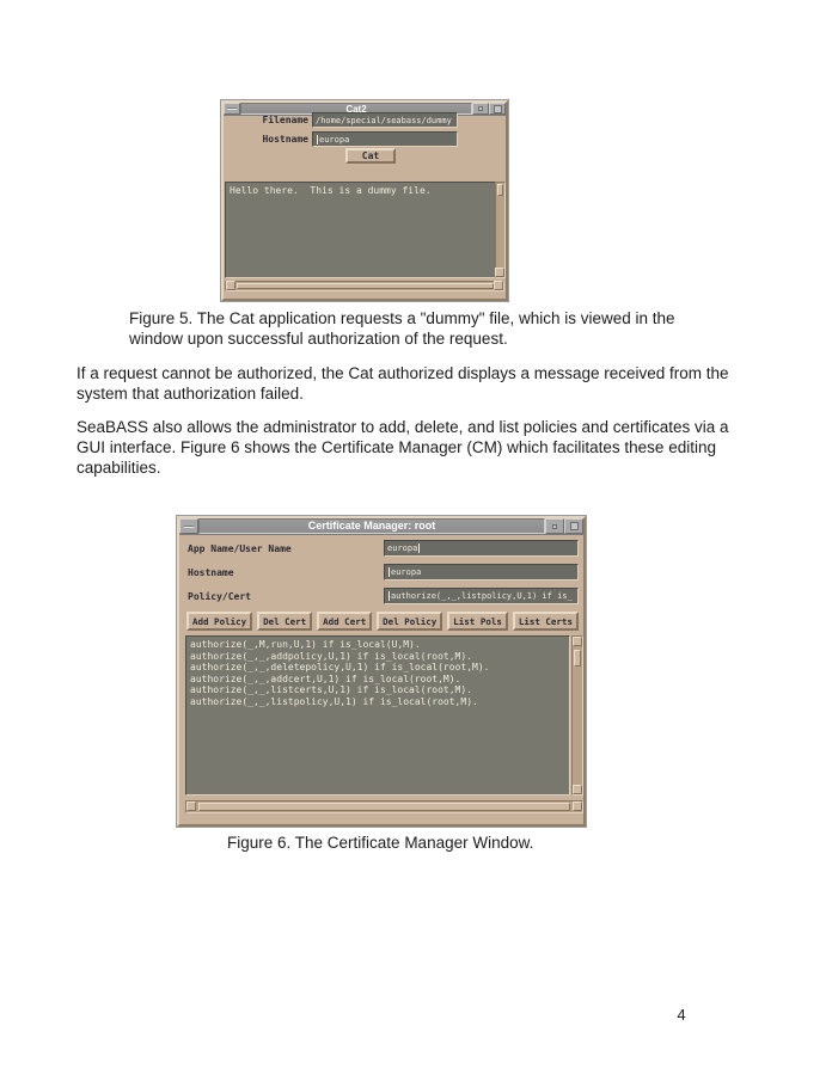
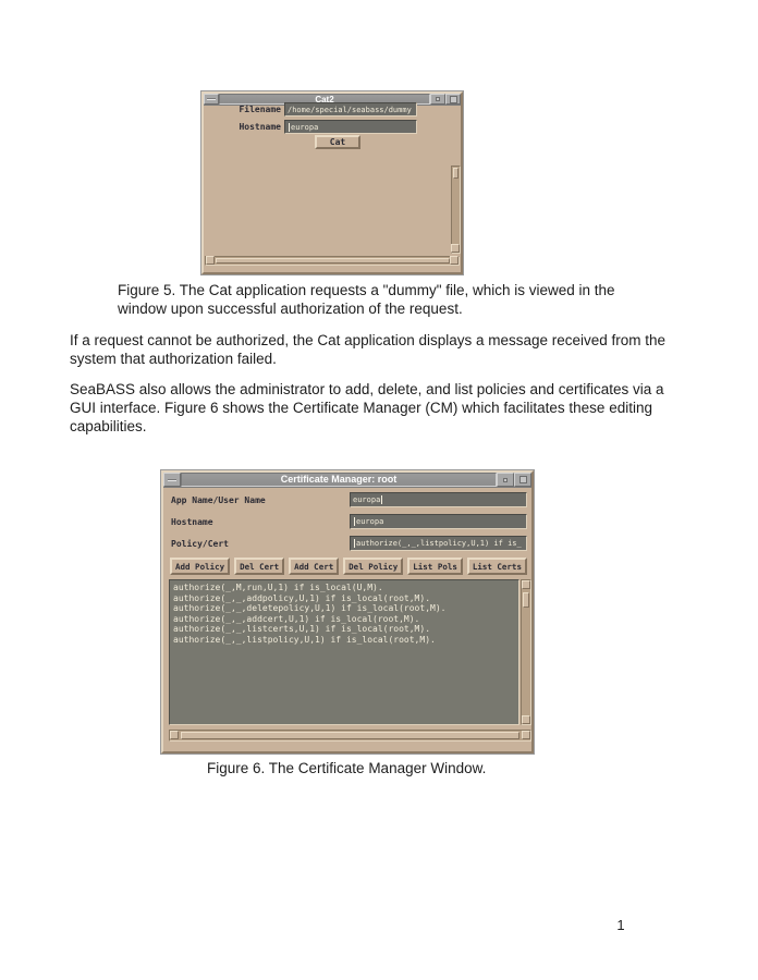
  Cat2
  Filename
  /home/special/seabass/dummy
  Hostname
  europa
  Cat
- Hello there. This is a dummy file.
  Figure 5. The Cat application requests a "dummy" file, which is viewed in the window upon successful authorization of the request.
- If a request cannot be authorized, the Cat authorized displays a message received from the system that authorization failed.
+ If a request cannot be authorized, the Cat application displays a message received from the system that authorization failed.
  SeaBASS also allows the administrator to add, delete, and list policies and certificates via a GUI interface. Figure 6 shows the Certificate Manager (CM) which facilitates these editing capabilities.
  Certificate Manager: root
  App Name/User Name
  europa
  Hostname
  europa
  Policy/Cert
  authorize(_,_,listpolicy,U,1) if is_
  Add Policy
  Del Cert
  Add Cert
  Del Policy
  List Pols
  List Certs
  authorize(_,M,run,U,1) if is_local(U,M).
  authorize(_,_,addpolicy,U,1) if is_local(root,M).
  authorize(_,_,deletepolicy,U,1) if is_local(root,M).
  authorize(_,_,addcert,U,1) if is_local(root,M).
  authorize(_,_,listcerts,U,1) if is_local(root,M).
  authorize(_,_,listpolicy,U,1) if is_local(root,M).
  Figure 6. The Certificate Manager Window.
- 4
+ 1
